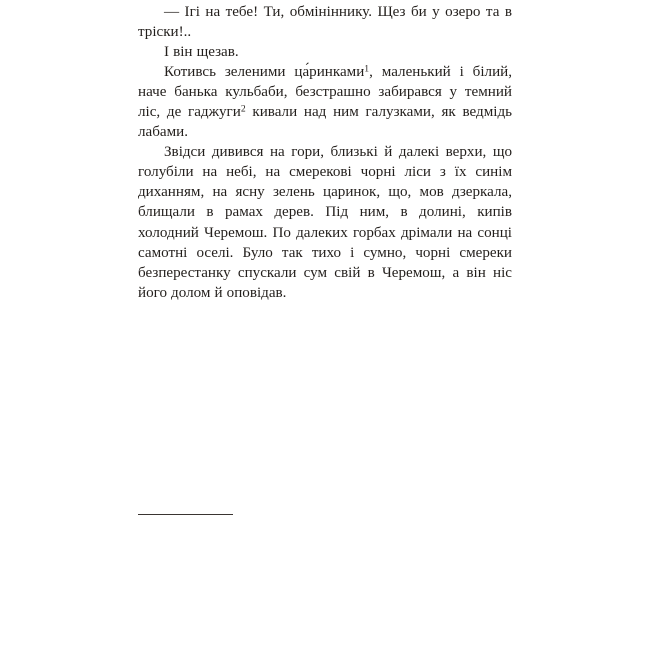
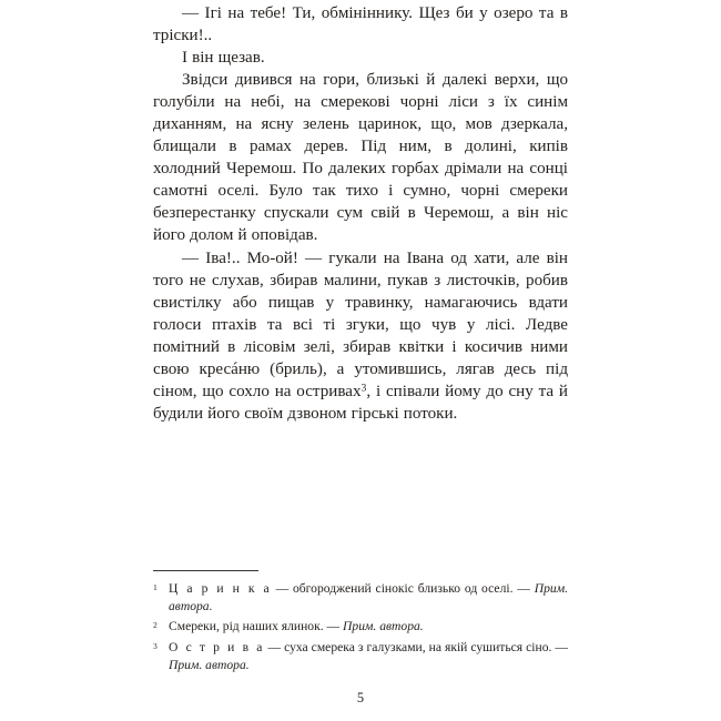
  — Ігі на тебе! Ти, обмініннику. Щез би у озеро та в тріски!..
  І він щезав.
- Котивсь зеленими ца́ринками1, маленький і білий, наче банька кульбаби, безстрашно забирався у темний ліс, де гаджуги2 кивали над ним галузками, як ведмідь лабами.
  Звідси дивився на гори, близькі й далекі верхи, що голубіли на небі, на смерекові чорні ліси з їх синім диханням, на ясну зелень царинок, що, мов дзеркала, блищали в рамах дерев. Під ним, в долині, кипів холодний Черемош. По далеких горбах дрімали на сонці самотні оселі. Було так тихо і сумно, чорні смереки безперестанку спускали сум свій в Черемош, а він ніс його долом й оповідав.
+ — Іва!.. Мо-ой! — гукали на Івана од хати, але він того не слухав, збирав малини, пукав з листочків, робив свистілку або пищав у травинку, намагаючись вдати голоси птахів та всі ті згуки, що чув у лісі. Ледве помітний в лісовім зелі, збирав квітки і косичив ними свою кресáню (бриль), а утомившись, лягав десь під сіном, що сохло на остривах3, і співали йому до сну та й будили його своїм дзвоном гірські потоки.
+ 1
+ Ц а р и н к а — обгороджений сінокіс близько од оселі. — Прим. автора.
+ 2
+ Смереки, рід наших ялинок. — Прим. автора.
+ 3
+ О с т р и в а — суха смерека з галузками, на якій сушиться сіно. — Прим. автора.
+ 5
